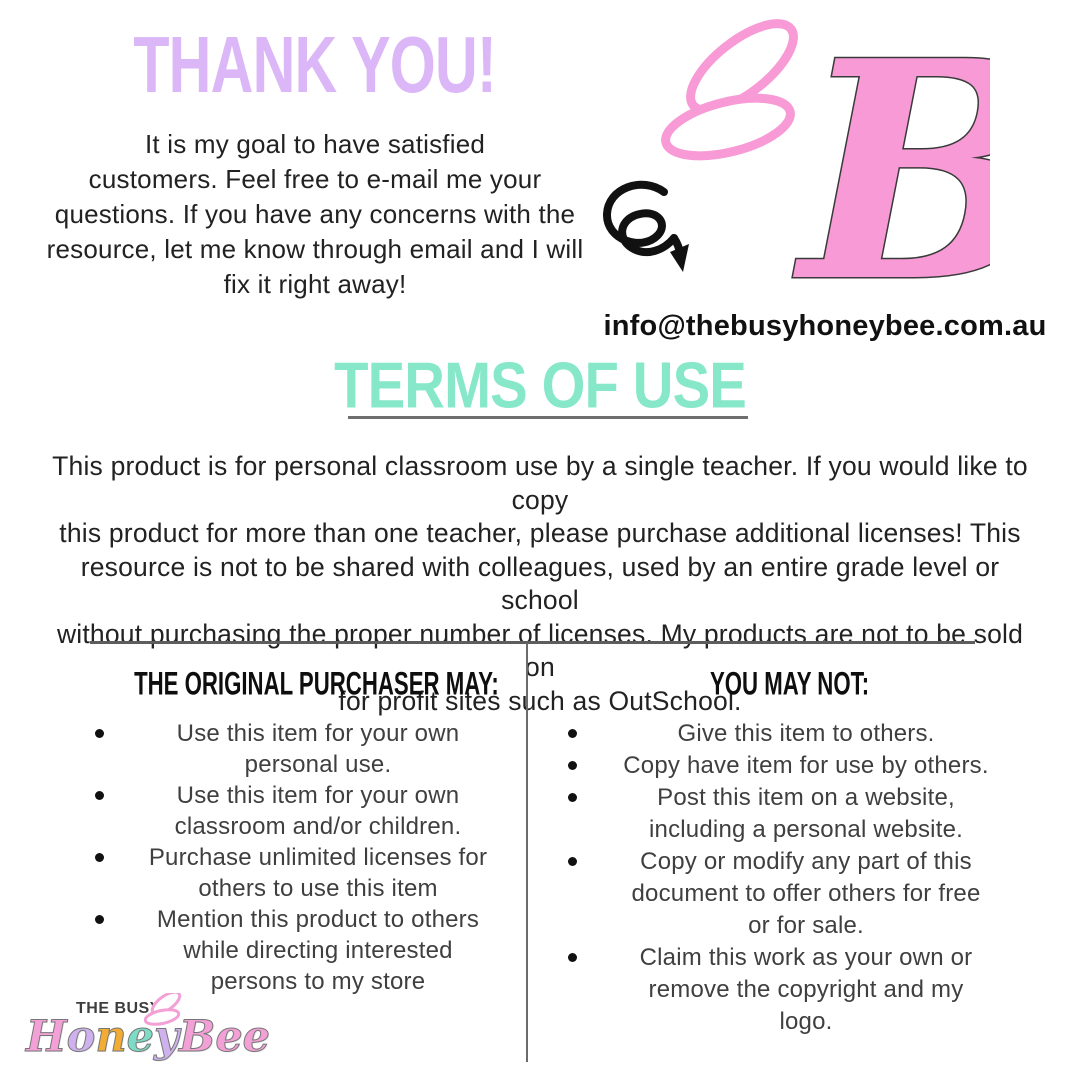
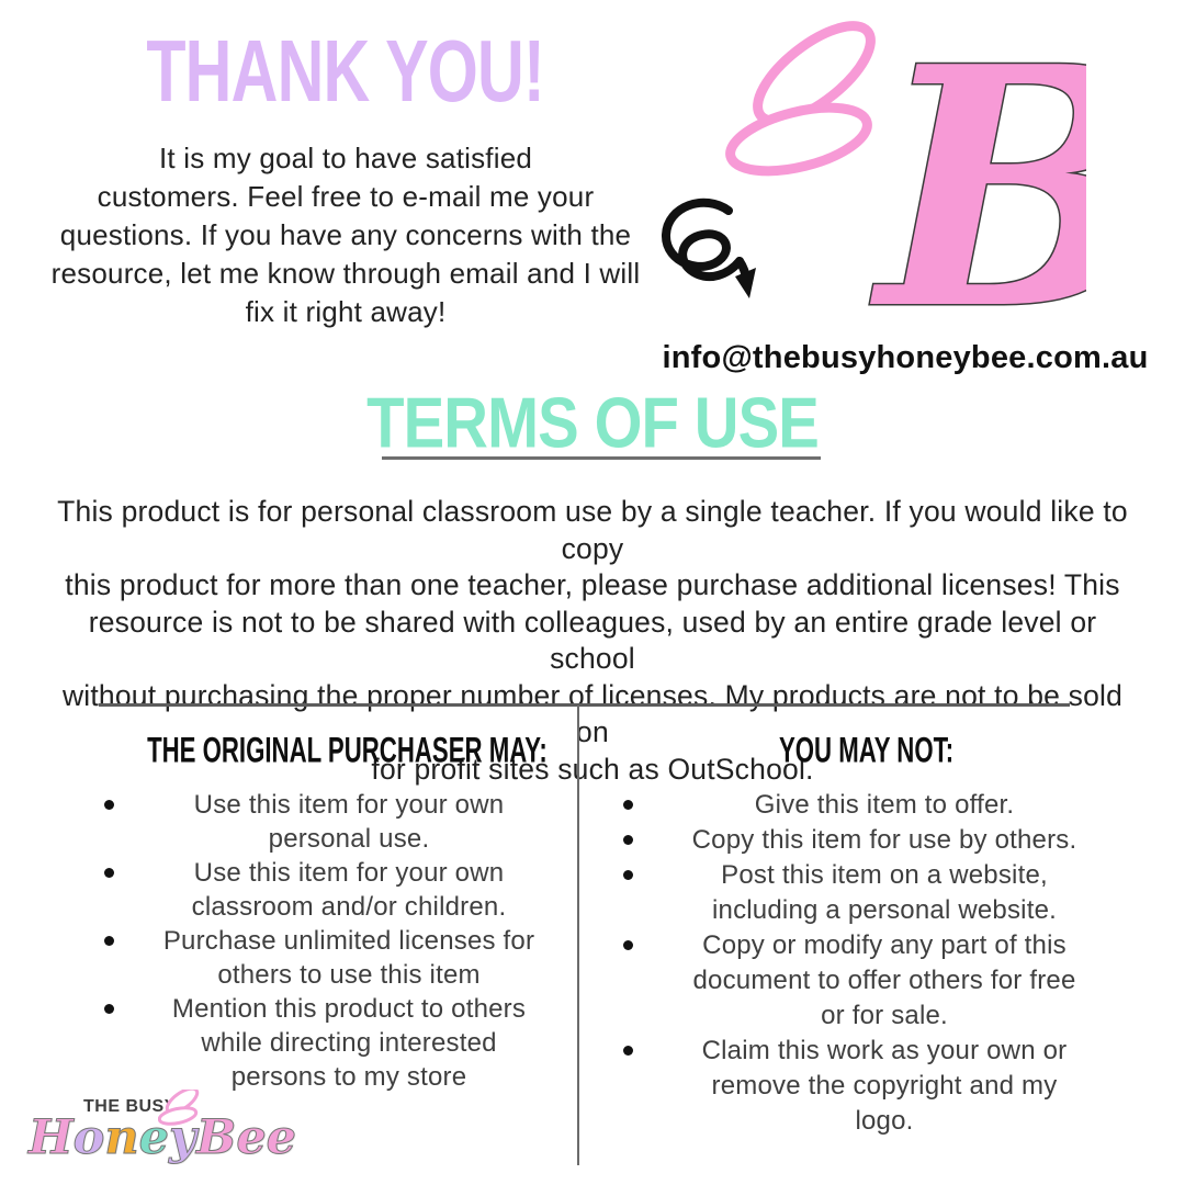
  THANK YOU!
  It is my goal to have satisfied
  customers. Feel free to e-mail me your
  questions. If you have any concerns with the
  resource, let me know through email and I will
  fix it right away!
  B
  info@thebusyhoneybee.com.au
  TERMS OF USE
  This product is for personal classroom use by a single teacher. If you would like to copy
  this product for more than one teacher, please purchase additional licenses! This
  resource is not to be shared with colleagues, used by an entire grade level or school
  without purchasing the proper number of licenses. My products are not to be sold on
  for profit sites such as OutSchool.
  THE ORIGINAL PURCHASER MAY:
  Use this item for your own
  personal use.
  Use this item for your own
  classroom and/or children.
  Purchase unlimited licenses for
  others to use this item
  Mention this product to others
  while directing interested
  persons to my store
  YOU MAY NOT:
- Give this item to others.
+ Give this item to offer.
- Copy have item for use by others.
+ Copy this item for use by others.
  Post this item on a website,
  including a personal website.
  Copy or modify any part of this
  document to offer others for free
  or for sale.
  Claim this work as your own or
  remove the copyright and my
  logo.
  THE BUS
  HoneyBee
